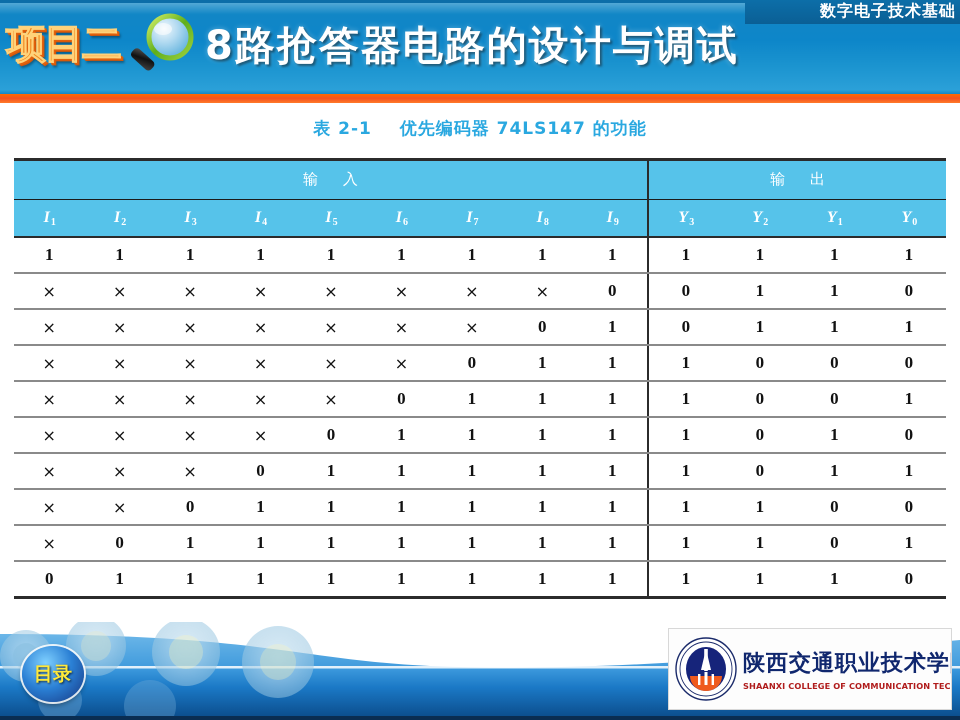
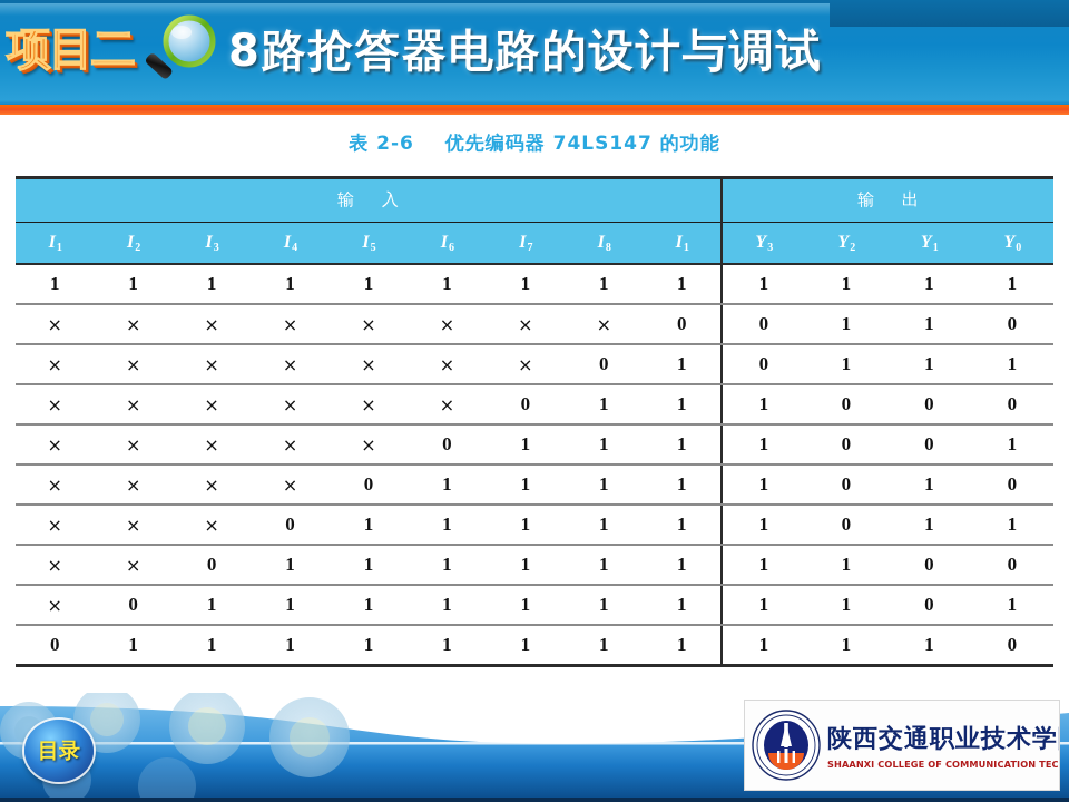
- 数字电子技术基础
  项目二
  8路抢答器电路的设计与调试
- 表 2-1 优先编码器 74LS147 的功能
+ 表 2-6 优先编码器 74LS147 的功能
  输 入	输 出
- I1	I2	I3	I4	I5	I6	I7	I8	I9	Y3	Y2	Y1	Y0
+ I1	I2	I3	I4	I5	I6	I7	I8	I1	Y3	Y2	Y1	Y0
  1	1	1	1	1	1	1	1	1	1	1	1	1
  ×	×	×	×	×	×	×	×	0	0	1	1	0
  ×	×	×	×	×	×	×	0	1	0	1	1	1
  ×	×	×	×	×	×	0	1	1	1	0	0	0
  ×	×	×	×	×	0	1	1	1	1	0	0	1
  ×	×	×	×	0	1	1	1	1	1	0	1	0
  ×	×	×	0	1	1	1	1	1	1	0	1	1
  ×	×	0	1	1	1	1	1	1	1	1	0	0
  ×	0	1	1	1	1	1	1	1	1	1	0	1
  0	1	1	1	1	1	1	1	1	1	1	1	0
  目录
  陕西交通职业技术学
  SHAANXI COLLEGE OF COMMUNICATION TEC
